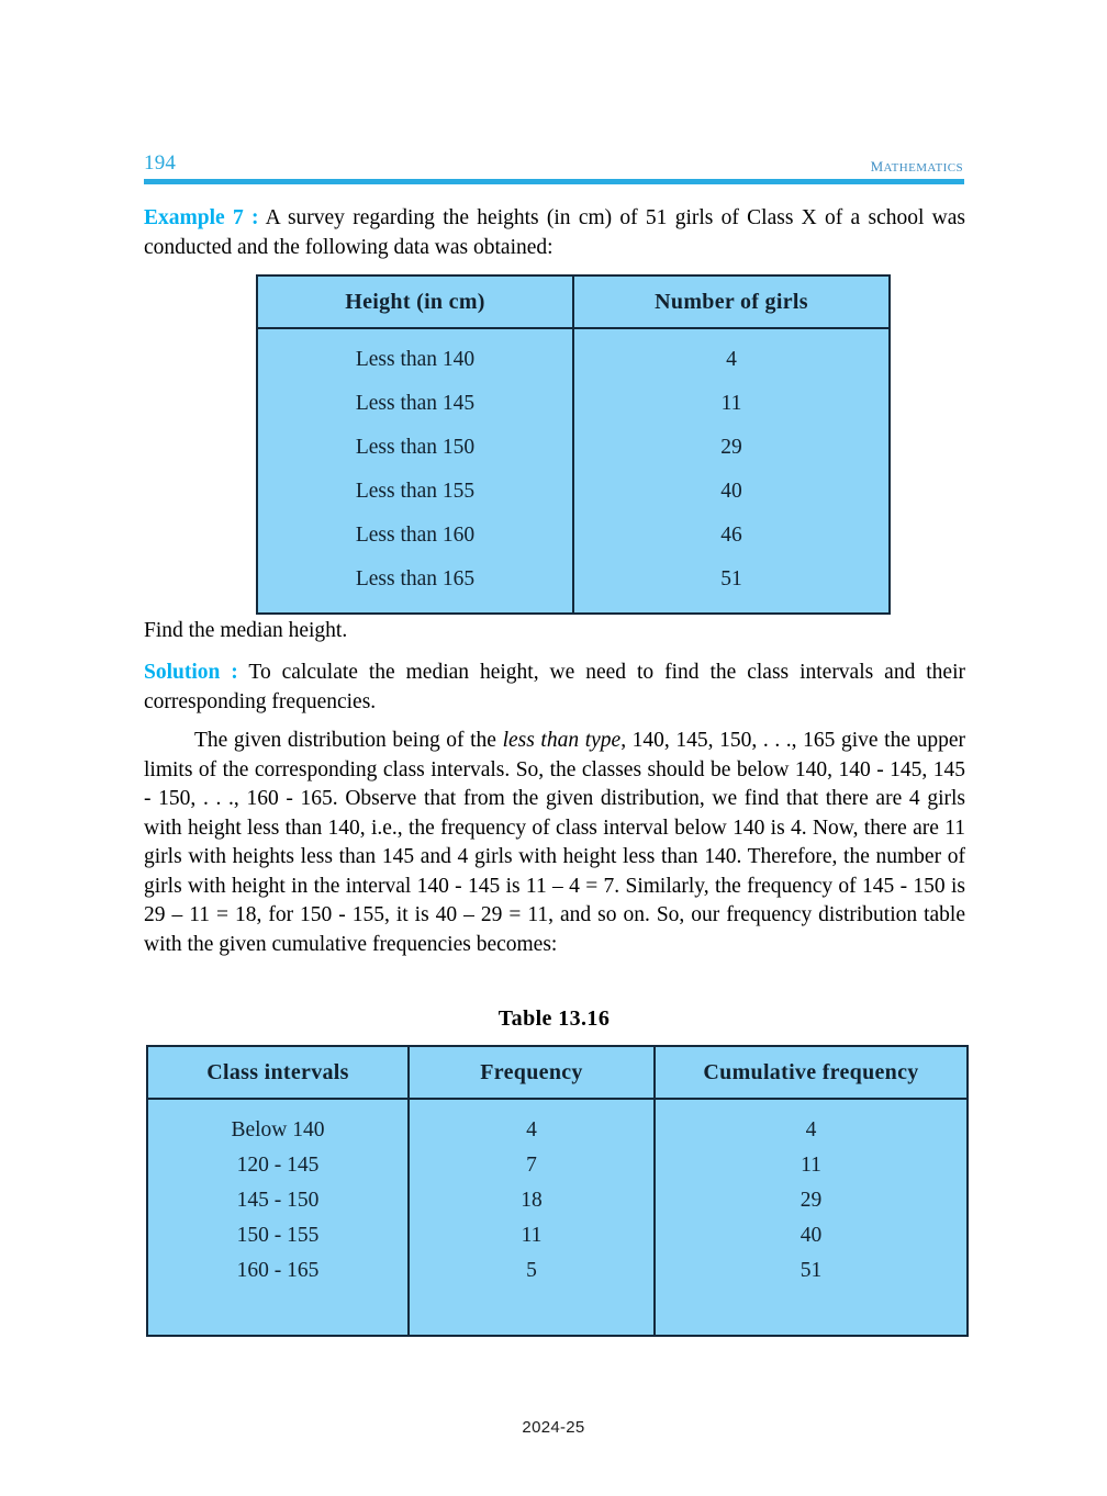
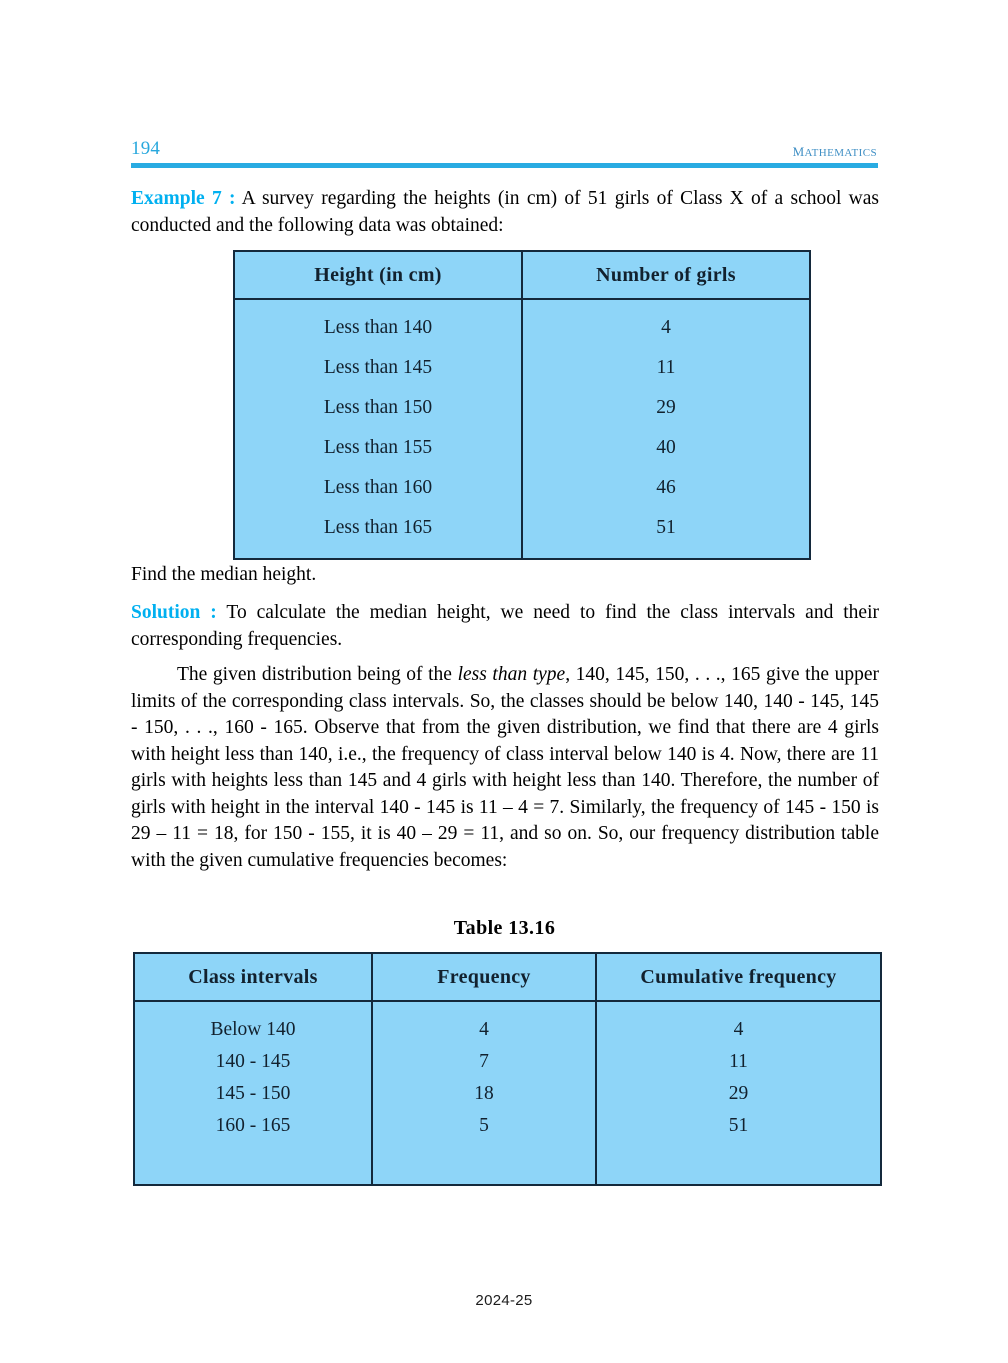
  194
  mathematics
  Example 7 : A survey regarding the heights (in cm) of 51 girls of Class X of a school was conducted and the following data was obtained:
  Height (in cm)	Number of girls
  Less than 140	4
  Less than 145	11
  Less than 150	29
  Less than 155	40
  Less than 160	46
  Less than 165	51
  Find the median height.
  Solution : To calculate the median height, we need to find the class intervals and their corresponding frequencies.
  The given distribution being of the less than type, 140, 145, 150, . . ., 165 give the upper limits of the corresponding class intervals. So, the classes should be below 140, 140 - 145, 145 - 150, . . ., 160 - 165. Observe that from the given distribution, we find that there are 4 girls with height less than 140, i.e., the frequency of class interval below 140 is 4. Now, there are 11 girls with heights less than 145 and 4 girls with height less than 140. Therefore, the number of girls with height in the interval 140 - 145 is 11 – 4 = 7. Similarly, the frequency of 145 - 150 is 29 – 11 = 18, for 150 - 155, it is 40 – 29 = 11, and so on. So, our frequency distribution table with the given cumulative frequencies becomes:
  Table 13.16
  Class intervals	Frequency	Cumulative frequency
  Below 140	4	4
- 120 - 145	7	11
+ 140 - 145	7	11
  145 - 150	18	29
- 150 - 155	11	40
  160 - 165	5	51
  2024-25
